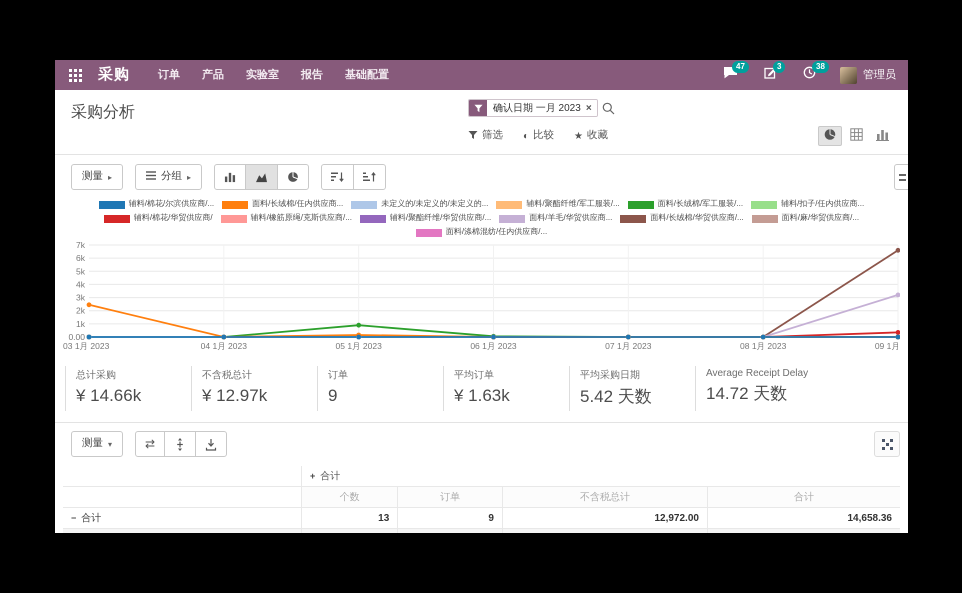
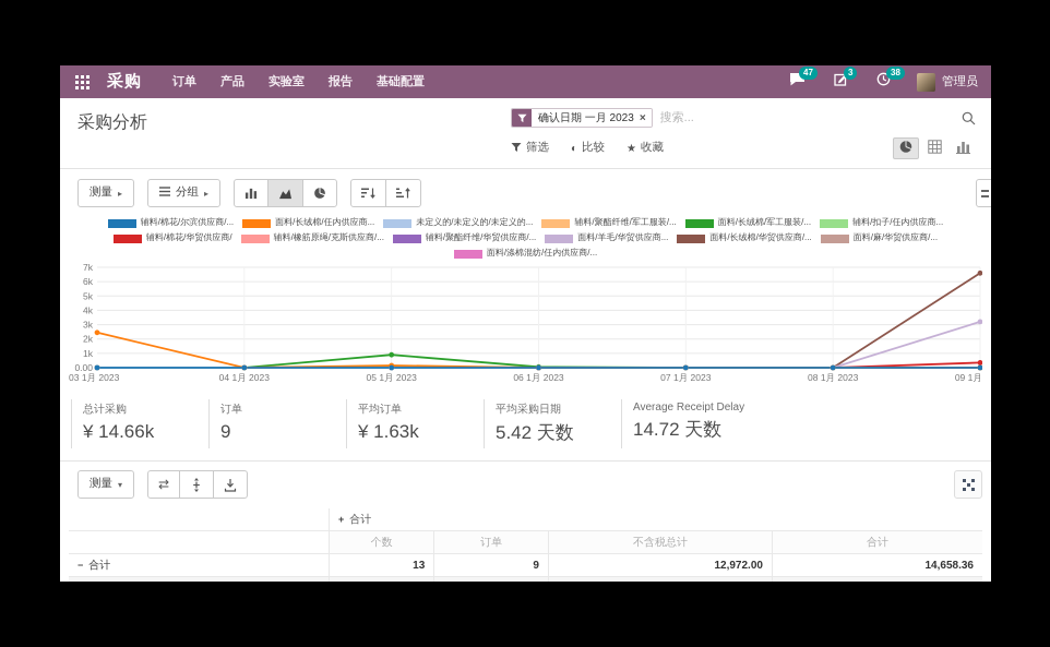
  采购
  订单
  产品
  实验室
  报告
  基础配置
  47
  3
  38
  管理员
  采购分析
  确认日期 一月 2023
  ×
+ 搜索...
  筛选
  ◐
  比较
  ★
  收藏
  测量
  ▸
  分组
  ▸
  辅料/棉花/尔滨供应商/...
  面料/长绒棉/任内供应商...
  未定义的/未定义的/未定义的...
  辅料/聚酯纤维/军工服装/...
  面料/长绒棉/军工服装/...
  辅料/扣子/任内供应商...
  辅料/棉花/华贸供应商/
  辅料/橡筋原绳/克斯供应商/...
  辅料/聚酯纤维/华贸供应商/...
  面料/羊毛/华贸供应商...
  面料/长绒棉/华贸供应商/...
  面料/麻/华贸供应商/...
  面料/涤棉混纺/任内供应商/...
  0.00
  1k
  2k
  3k
  4k
  5k
  6k
  7k
  03 1月 2023
  04 1月 2023
  05 1月 2023
  06 1月 2023
  07 1月 2023
  08 1月 2023
  总计采购
  ¥ 14.66k
- 不含税总计
- ¥ 12.97k
  订单
  9
  平均订单
  ¥ 1.63k
  平均采购日期
  5.42 天数
  Average Receipt Delay
  14.72 天数
  测量
  ▾
  ⇄
  	+ 合计
  	个数	订单	不含税总计	合计
  − 合计	13	9	12,972.00	14,658.36
